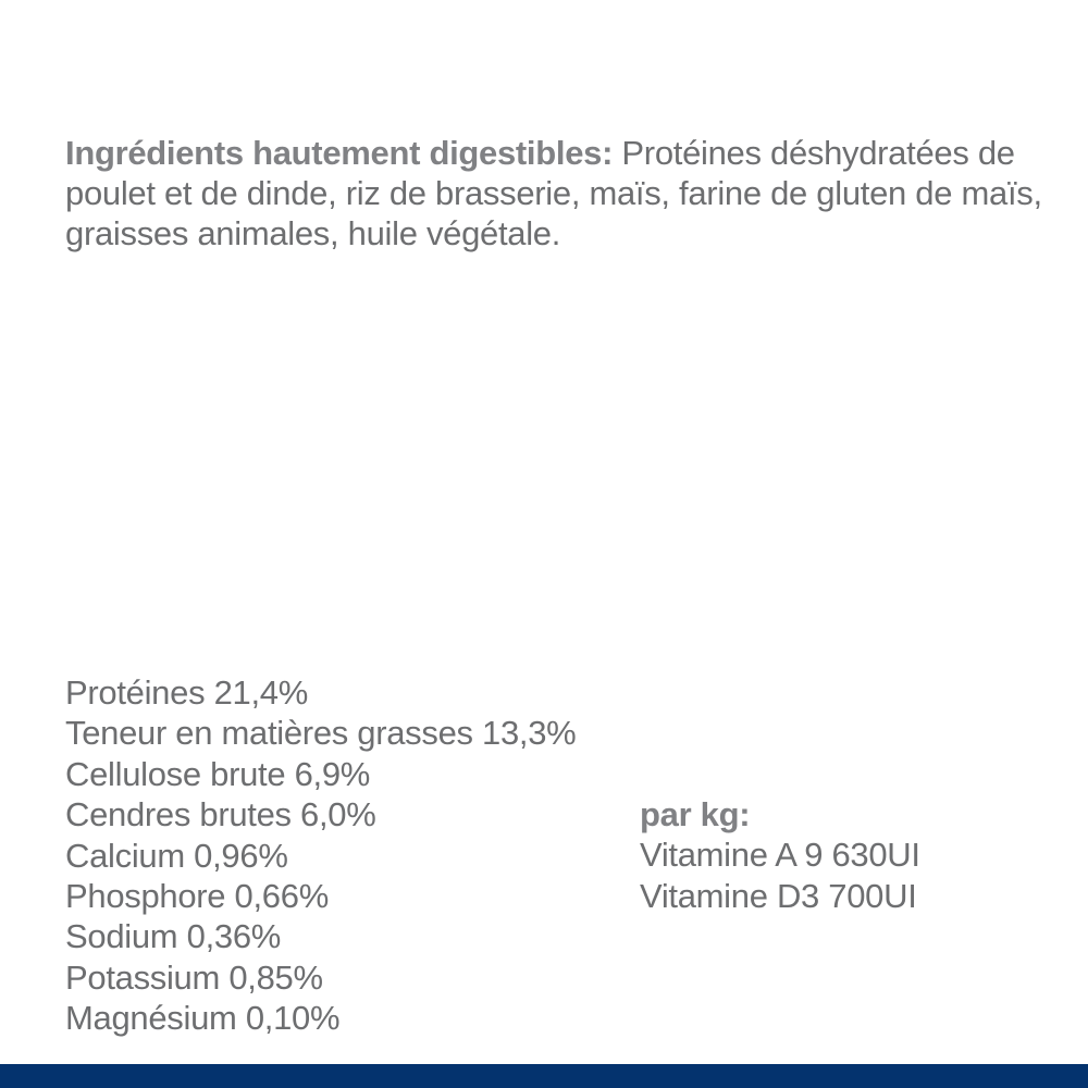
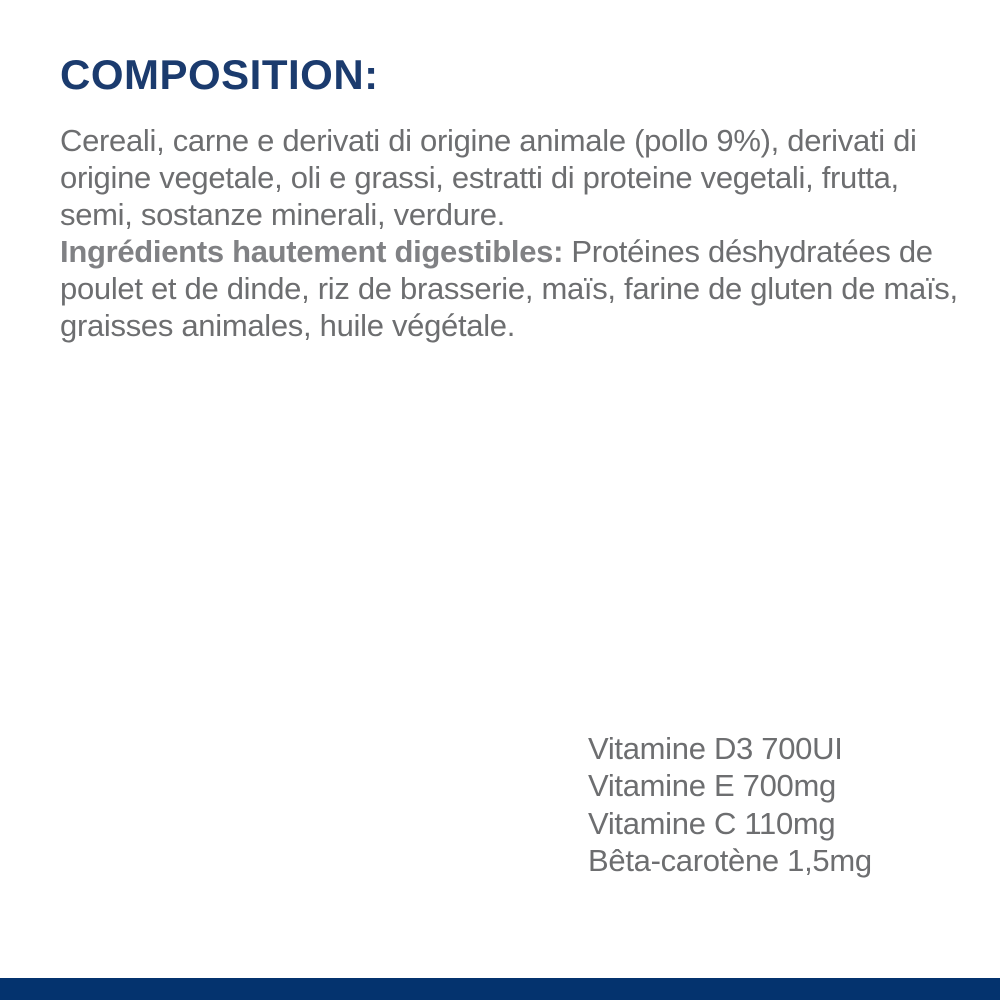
+ COMPOSITION:
+ Cereali, carne e derivati di origine animale (pollo 9%), derivati di origine vegetale, oli e grassi, estratti di proteine vegetali, frutta, semi, sostanze minerali, verdure.
  Ingrédients hautement digestibles: Protéines déshydratées de poulet et de dinde, riz de brasserie, maïs, farine de gluten de maïs, graisses animales, huile végétale.
- Protéines 21,4%
- Teneur en matières grasses 13,3%
- Cellulose brute 6,9%
- Cendres brutes 6,0%
- Calcium 0,96%
- Phosphore 0,66%
- Sodium 0,36%
- Potassium 0,85%
- Magnésium 0,10%
- par kg:
- Vitamine A 9 630UI
  Vitamine D3 700UI
+ Vitamine E 700mg
+ Vitamine C 110mg
+ Bêta-carotène 1,5mg
